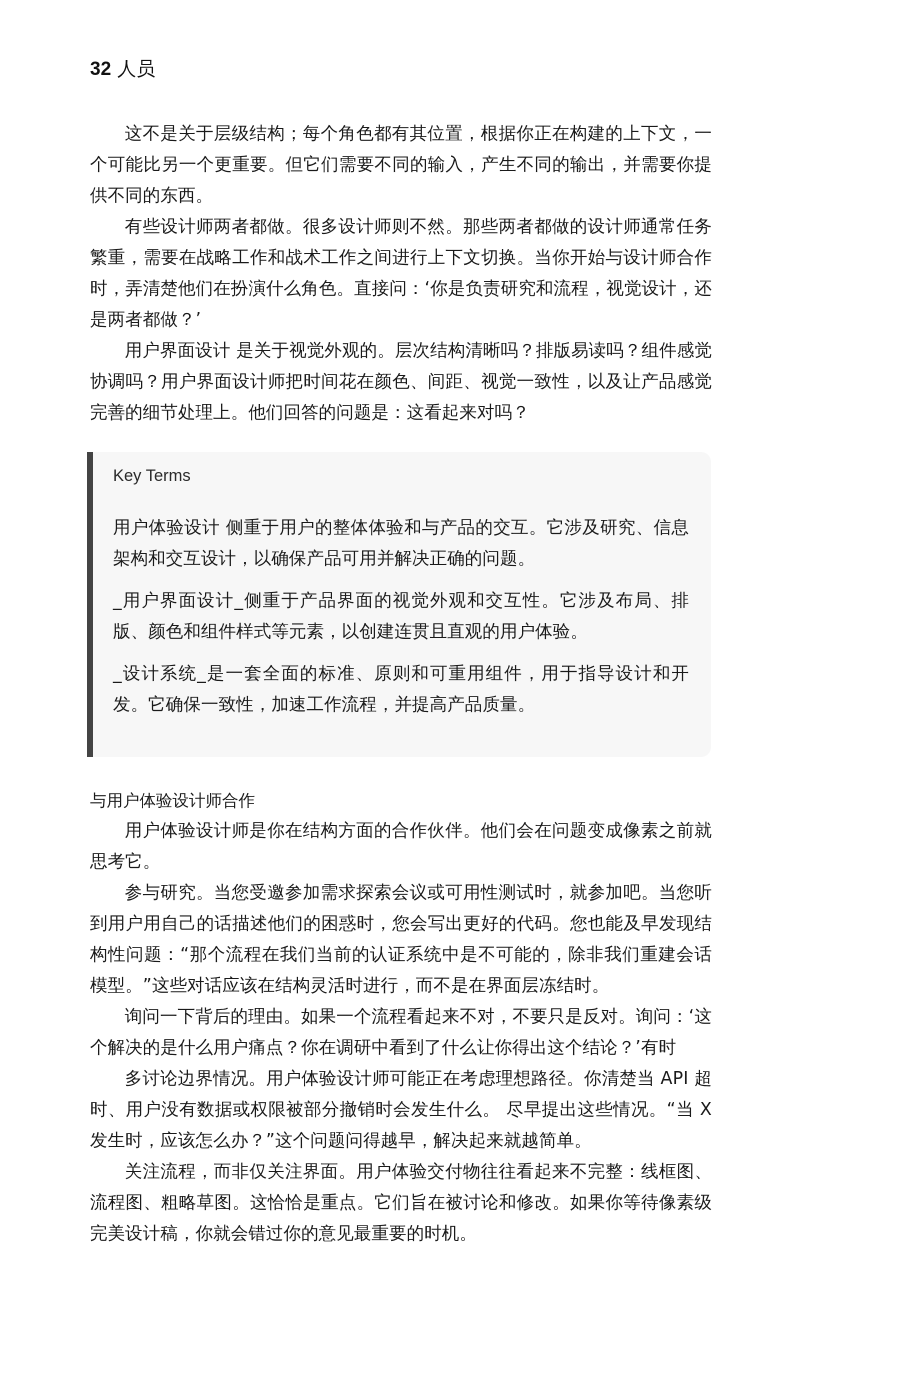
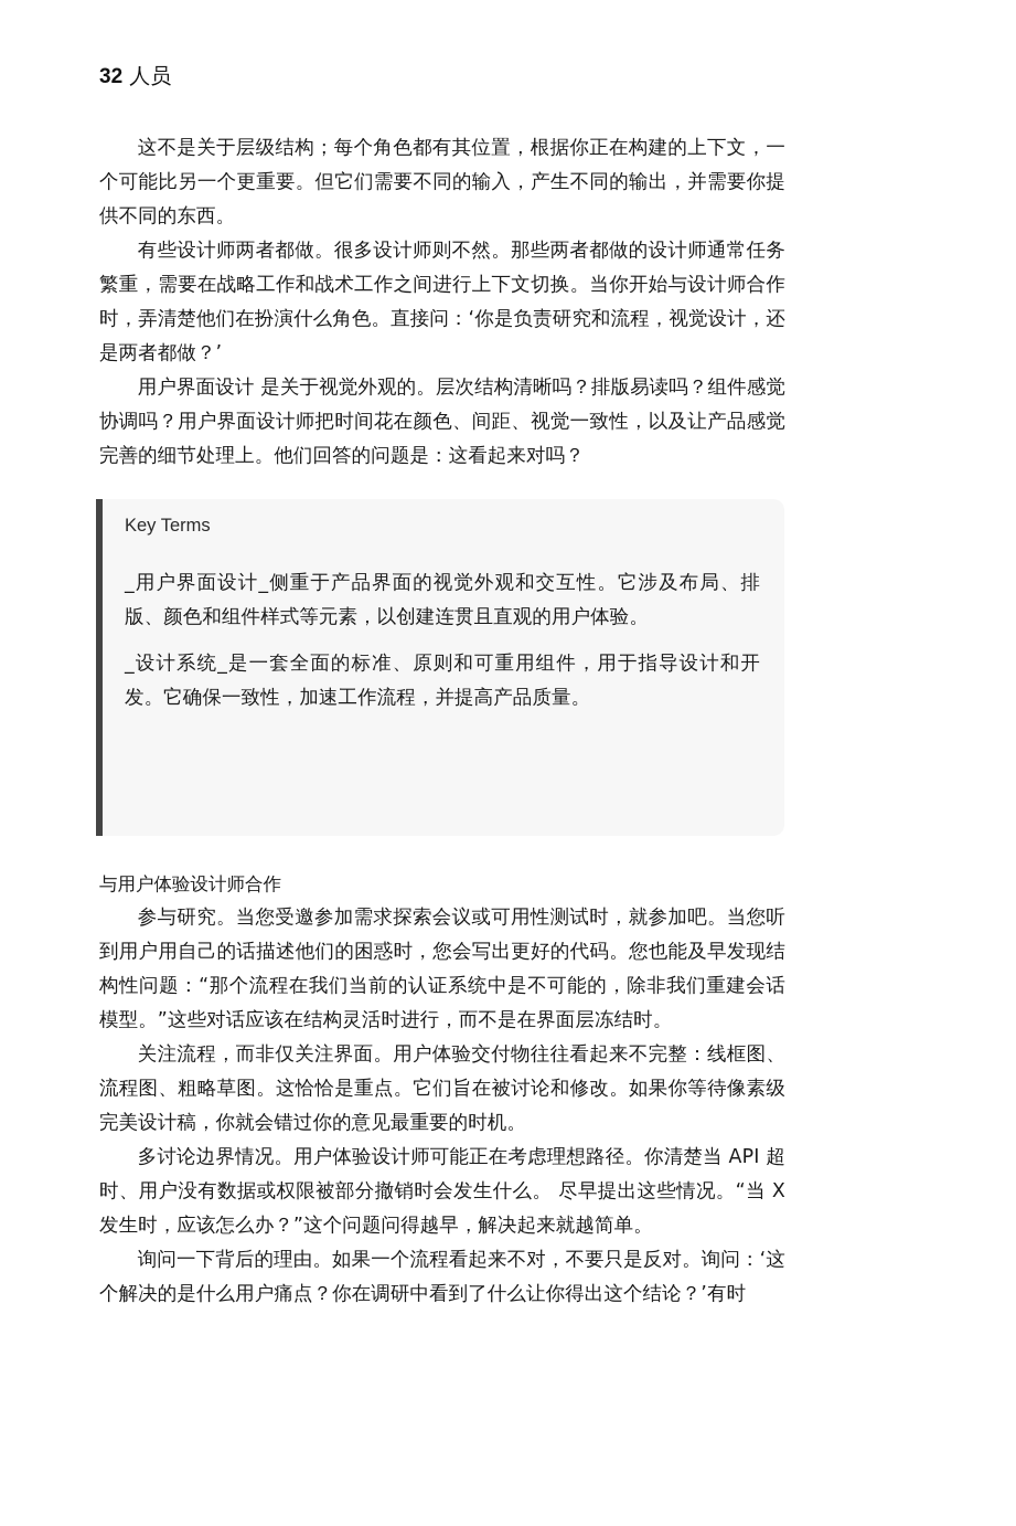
  32 人员
  这不是关于层级结构；每个角色都有其位置，根据你正在构建的上下文，一个可能比另一个更重要。但它们需要不同的输入，产生不同的输出，并需要你提供不同的东西。
  有些设计师两者都做。很多设计师则不然。那些两者都做的设计师通常任务繁重，需要在战略工作和战术工作之间进行上下文切换。当你开始与设计师合作时，弄清楚他们在扮演什么角色。直接问：‘你是负责研究和流程，视觉设计，还是两者都做？’
  用户界面设计 是关于视觉外观的。层次结构清晰吗？排版易读吗？组件感觉协调吗？用户界面设计师把时间花在颜色、间距、视觉一致性，以及让产品感觉完善的细节处理上。他们回答的问题是：这看起来对吗？
  Key Terms
- 用户体验设计 侧重于用户的整体体验和与产品的交互。它涉及研究、信息架构和交互设计，以确保产品可用并解决正确的问题。
  _用户界面设计_侧重于产品界面的视觉外观和交互性。它涉及布局、排版、颜色和组件样式等元素，以创建连贯且直观的用户体验。
  _设计系统_是一套全面的标准、原则和可重用组件，用于指导设计和开发。它确保一致性，加速工作流程，并提高产品质量。
  与用户体验设计师合作
- 用户体验设计师是你在结构方面的合作伙伴。他们会在问题变成像素之前就思考它。
  参与研究。当您受邀参加需求探索会议或可用性测试时，就参加吧。当您听到用户用自己的话描述他们的困惑时，您会写出更好的代码。您也能及早发现结构性问题：“那个流程在我们当前的认证系统中是不可能的，除非我们重建会话模型。”这些对话应该在结构灵活时进行，而不是在界面层冻结时。
- 询问一下背后的理由。如果一个流程看起来不对，不要只是反对。询问：‘这个解决的是什么用户痛点？你在调研中看到了什么让你得出这个结论？’有时
+ 关注流程，而非仅关注界面。用户体验交付物往往看起来不完整：线框图、流程图、粗略草图。这恰恰是重点。它们旨在被讨论和修改。如果你等待像素级完美设计稿，你就会错过你的意见最重要的时机。
  多讨论边界情况。用户体验设计师可能正在考虑理想路径。你清楚当 API 超时、用户没有数据或权限被部分撤销时会发生什么。 尽早提出这些情况。“当 X 发生时，应该怎么办？”这个问题问得越早，解决起来就越简单。
- 关注流程，而非仅关注界面。用户体验交付物往往看起来不完整：线框图、流程图、粗略草图。这恰恰是重点。它们旨在被讨论和修改。如果你等待像素级完美设计稿，你就会错过你的意见最重要的时机。
+ 询问一下背后的理由。如果一个流程看起来不对，不要只是反对。询问：‘这个解决的是什么用户痛点？你在调研中看到了什么让你得出这个结论？’有时
